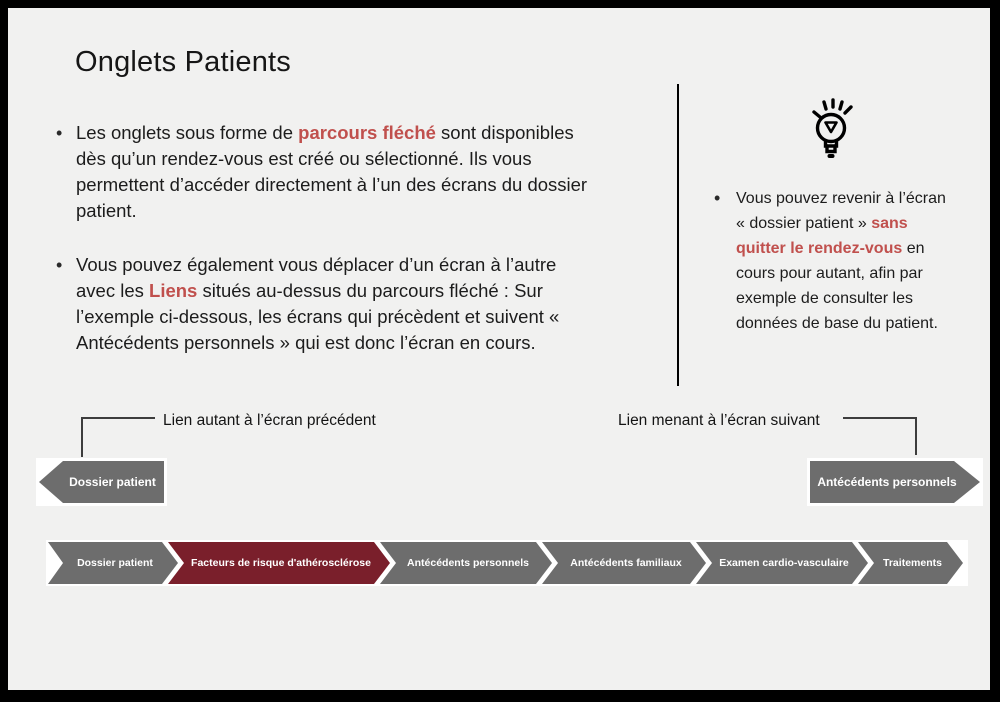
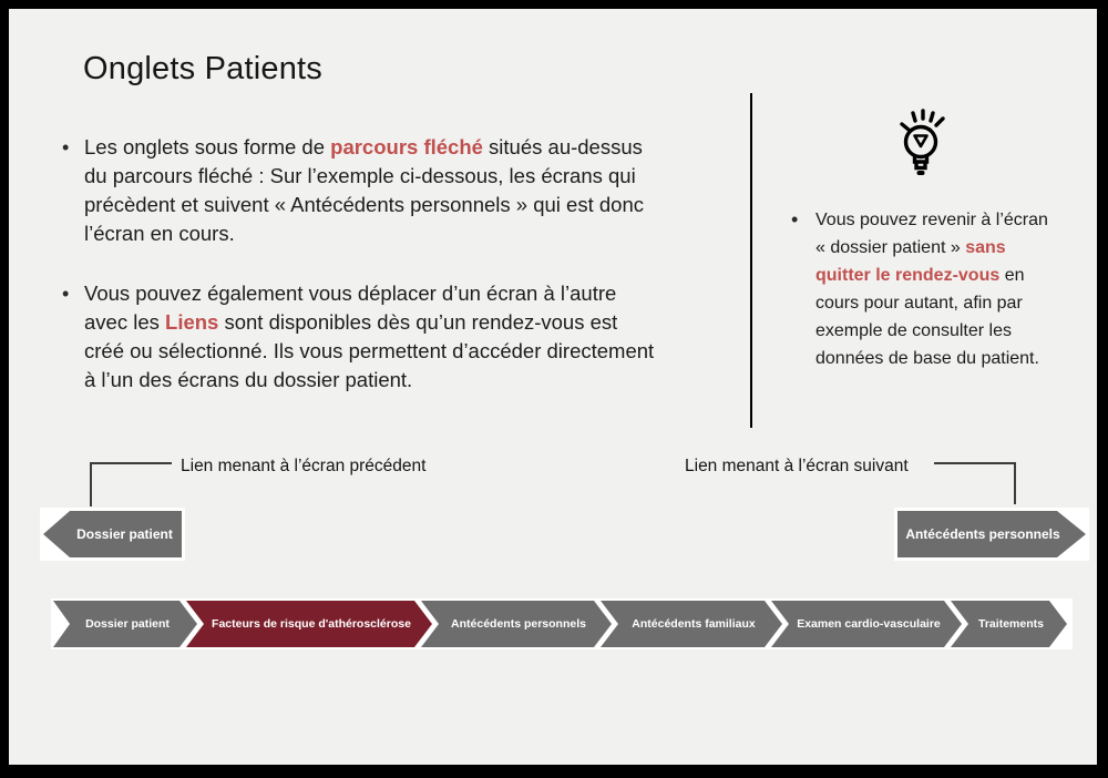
  Onglets Patients
  •
- Les onglets sous forme de parcours fléché sont disponibles dès qu’un rendez-vous est créé ou sélectionné. Ils vous permettent d’accéder directement à l’un des écrans du dossier patient.
+ Les onglets sous forme de parcours fléché situés au-dessus du parcours fléché : Sur l’exemple ci-dessous, les écrans qui précèdent et suivent « Antécédents personnels » qui est donc l’écran en cours.
  •
- Vous pouvez également vous déplacer d’un écran à l’autre avec les Liens situés au-dessus du parcours fléché : Sur l’exemple ci-dessous, les écrans qui précèdent et suivent « Antécédents personnels » qui est donc l’écran en cours.
+ Vous pouvez également vous déplacer d’un écran à l’autre avec les Liens sont disponibles dès qu’un rendez-vous est créé ou sélectionné. Ils vous permettent d’accéder directement à l’un des écrans du dossier patient.
  •
  Vous pouvez revenir à l’écran « dossier patient » sans quitter le rendez-vous en cours pour autant, afin par exemple de consulter les données de base du patient.
- Lien autant à l’écran précédent
+ Lien menant à l’écran précédent
  Lien menant à l’écran suivant
  Dossier patient
  Antécédents personnels
  Dossier patient
  Facteurs de risque d'athérosclérose
  Antécédents personnels
  Antécédents familiaux
  Examen cardio-vasculaire
  Traitements
